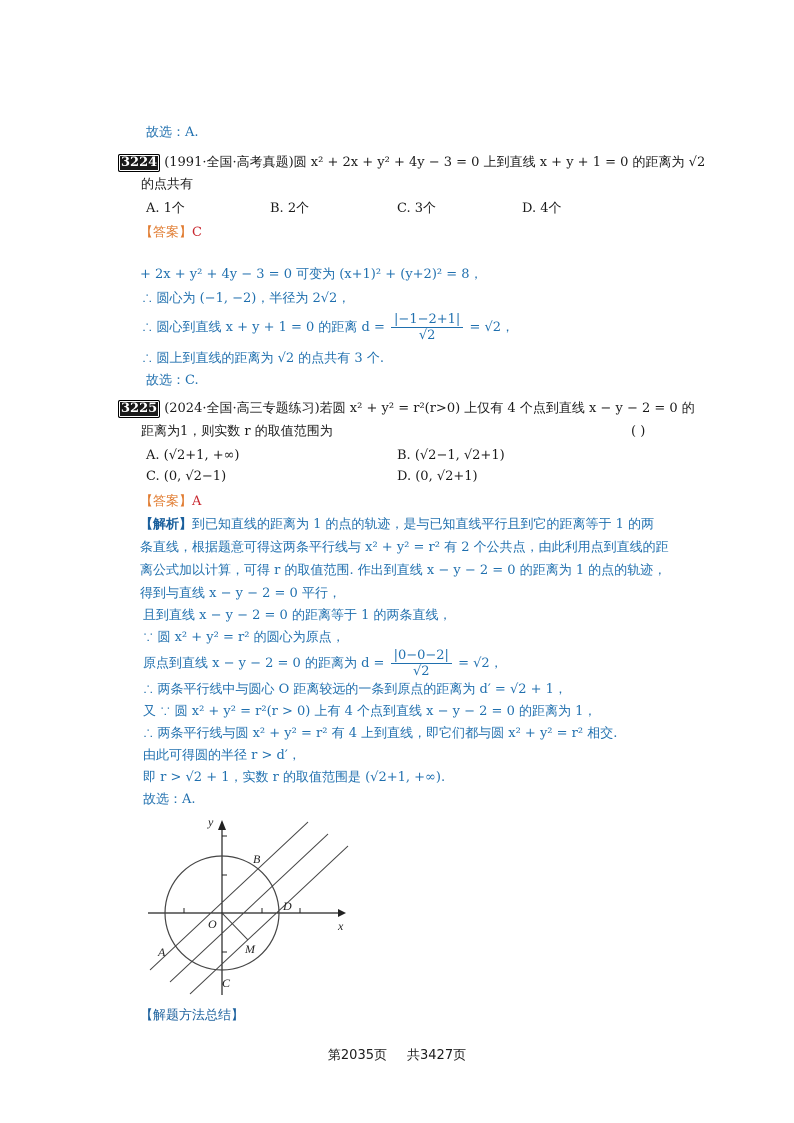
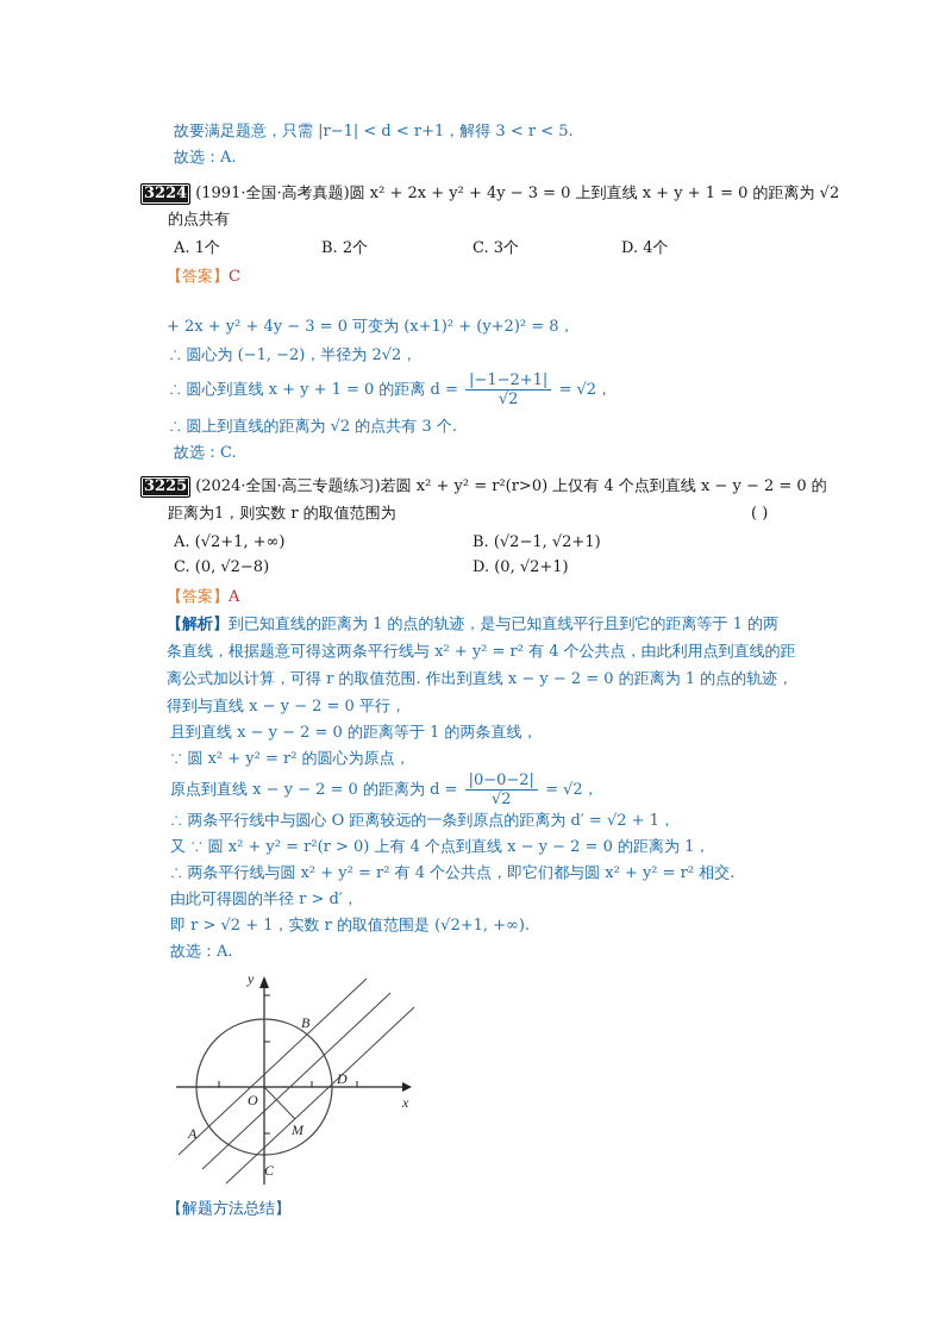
+ 故要满足题意，只需 |r−1| < d < r+1，解得 3 < r < 5.
  故选：A.
  3224 (1991·全国·高考真题)圆 x² + 2x + y² + 4y − 3 = 0 上到直线 x + y + 1 = 0 的距离为 √2
  的点共有
  A. 1个
  B. 2个
  C. 3个
  D. 4个
  【答案】C
  + 2x + y² + 4y − 3 = 0 可变为 (x+1)² + (y+2)² = 8，
  ∴ 圆心为 (−1, −2)，半径为 2√2，
  ∴ 圆心到直线 x + y + 1 = 0 的距离 d =
  |−1−2+1|
  √2
  = √2，
  ∴ 圆上到直线的距离为 √2 的点共有 3 个.
  故选：C.
  3225 (2024·全国·高三专题练习)若圆 x² + y² = r²(r>0) 上仅有 4 个点到直线 x − y − 2 = 0 的
  距离为1，则实数 r 的取值范围为
  ( )
  A. (√2+1, +∞)
  B. (√2−1, √2+1)
- C. (0, √2−1)
+ C. (0, √2−8)
  D. (0, √2+1)
  【答案】A
  【解析】到已知直线的距离为 1 的点的轨迹，是与已知直线平行且到它的距离等于 1 的两
- 条直线，根据题意可得这两条平行线与 x² + y² = r² 有 2 个公共点，由此利用点到直线的距
+ 条直线，根据题意可得这两条平行线与 x² + y² = r² 有 4 个公共点，由此利用点到直线的距
  离公式加以计算，可得 r 的取值范围. 作出到直线 x − y − 2 = 0 的距离为 1 的点的轨迹，
  得到与直线 x − y − 2 = 0 平行，
  且到直线 x − y − 2 = 0 的距离等于 1 的两条直线，
  ∵ 圆 x² + y² = r² 的圆心为原点，
  原点到直线 x − y − 2 = 0 的距离为 d =
  |0−0−2|
  √2
  = √2，
  ∴ 两条平行线中与圆心 O 距离较远的一条到原点的距离为 d′ = √2 + 1，
  又 ∵ 圆 x² + y² = r²(r > 0) 上有 4 个点到直线 x − y − 2 = 0 的距离为 1，
- ∴ 两条平行线与圆 x² + y² = r² 有 4 上到直线，即它们都与圆 x² + y² = r² 相交.
+ ∴ 两条平行线与圆 x² + y² = r² 有 4 个公共点，即它们都与圆 x² + y² = r² 相交.
  由此可得圆的半径 r > d′，
  即 r > √2 + 1，实数 r 的取值范围是 (√2+1, +∞).
  故选：A.
  y
  x
  O
  A
  B
  C
  D
  M
  【解题方法总结】
- 第2035页 共3427页
